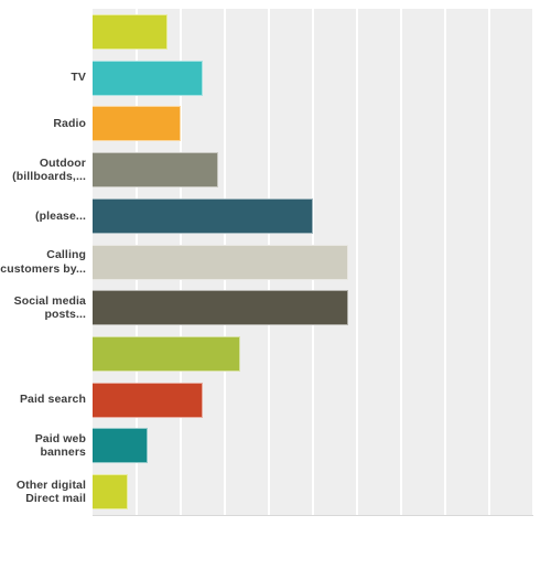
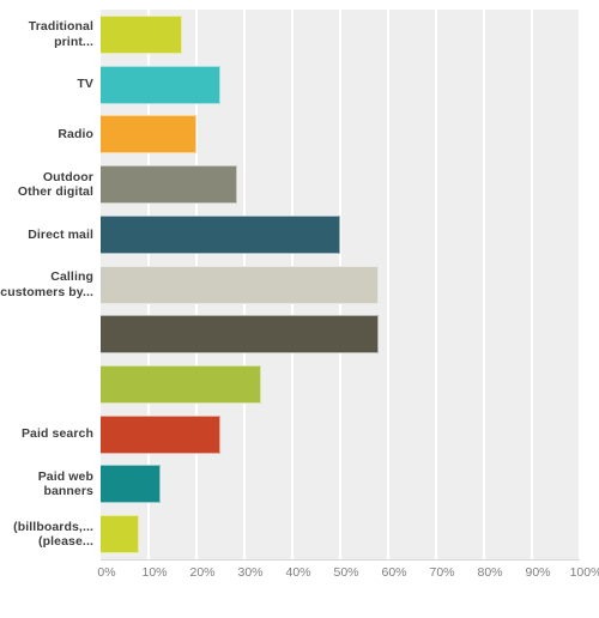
+ Traditional
+ print...
  TV
  Radio
  Outdoor
- (billboards,...
+ Other digital
- (please...
+ Direct mail
  Calling
  customers by...
- Social media
- posts...
  Paid search
  Paid web
  banners
- Other digital
+ (billboards,...
- Direct mail
+ (please...
+ 0%
+ 10%
+ 20%
+ 30%
+ 40%
+ 50%
+ 60%
+ 70%
+ 80%
+ 90%
+ 100%
